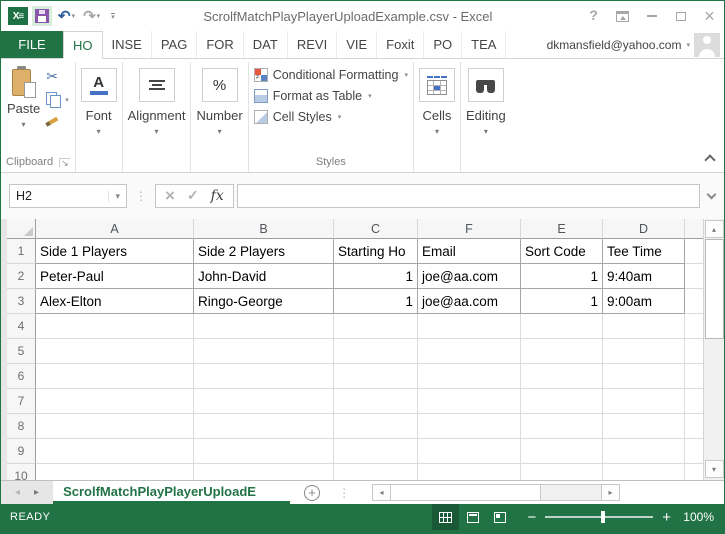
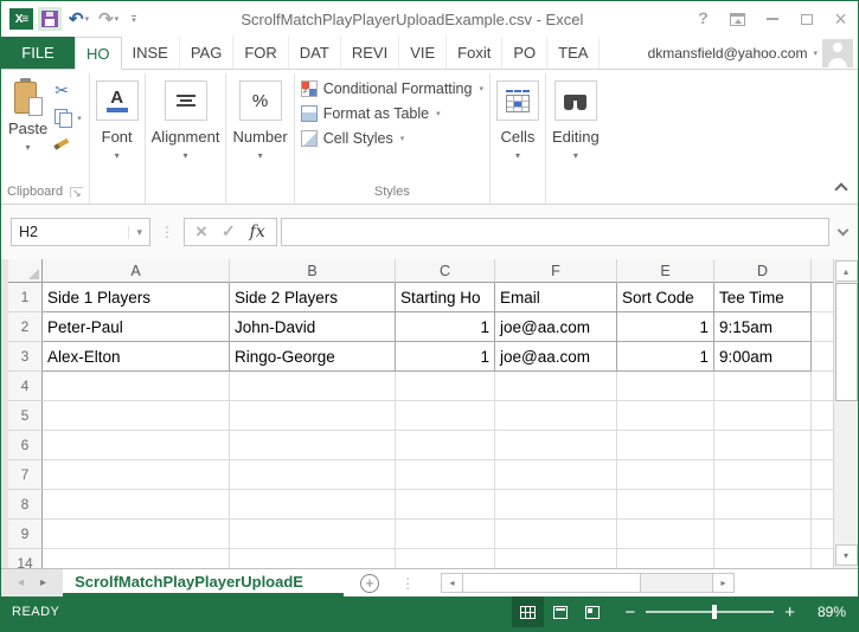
  ScrolfMatchPlayPlayerUploadExample.csv - Excel
  FILE
  HO
  INSE
  PAG
  FOR
  DAT
  REVI
  VIE
  Foxit
  PO
  TEA
  dkmansfield@yahoo.com
  Paste
  Clipboard
  A
  Font
  Alignment
  %
  Number
  Conditional Formatting
  Format as Table
  Cell Styles
  Styles
  Cells
  Editing
  H2
  A
  B
  C
  F
  E
  D
  1
  Side 1 Players
  Side 2 Players
  Starting Ho
  Email
  Sort Code
  Tee Time
  2
  Peter-Paul
  John-David
  1
  joe@aa.com
  1
- 9:40am
+ 9:15am
  3
  Alex-Elton
  Ringo-George
  1
  joe@aa.com
  1
  9:00am
  4
  5
  6
  7
  8
  9
- 10
+ 14
  ScrolfMatchPlayPlayerUploadE
  READY
  −
  +
- 100%
+ 89%
